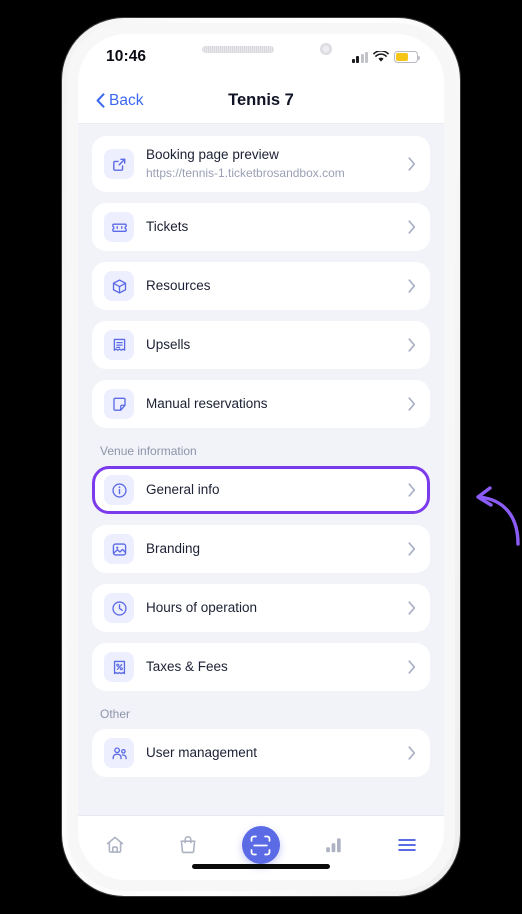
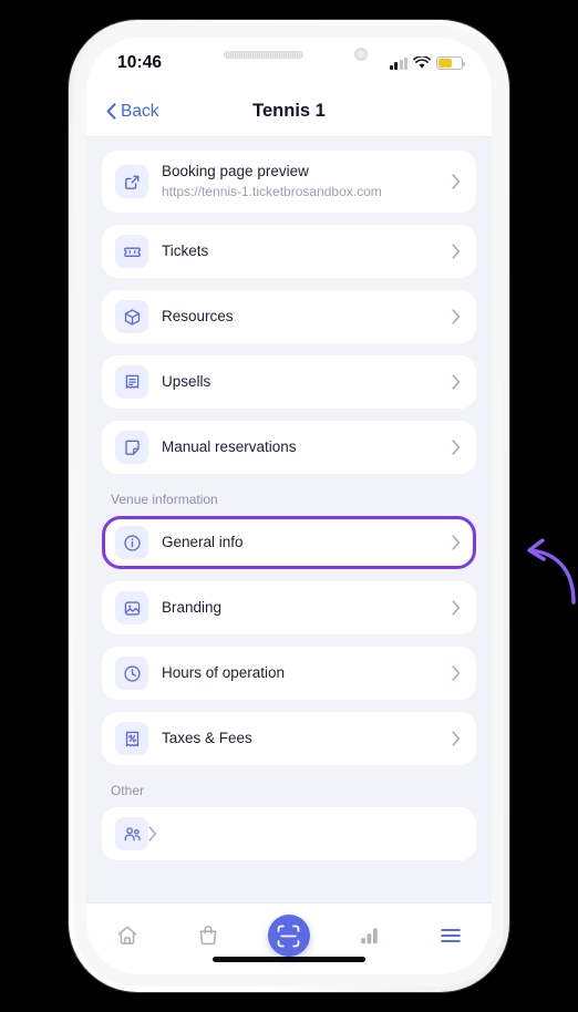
  10:46
  Back
- Tennis 7
+ Tennis 1
  Booking page preview
  https://tennis-1.ticketbrosandbox.com
  Tickets
  Resources
  Upsells
  Manual reservations
  Venue information
  General info
  Branding
  Hours of operation
  Taxes & Fees
  Other
- User management
